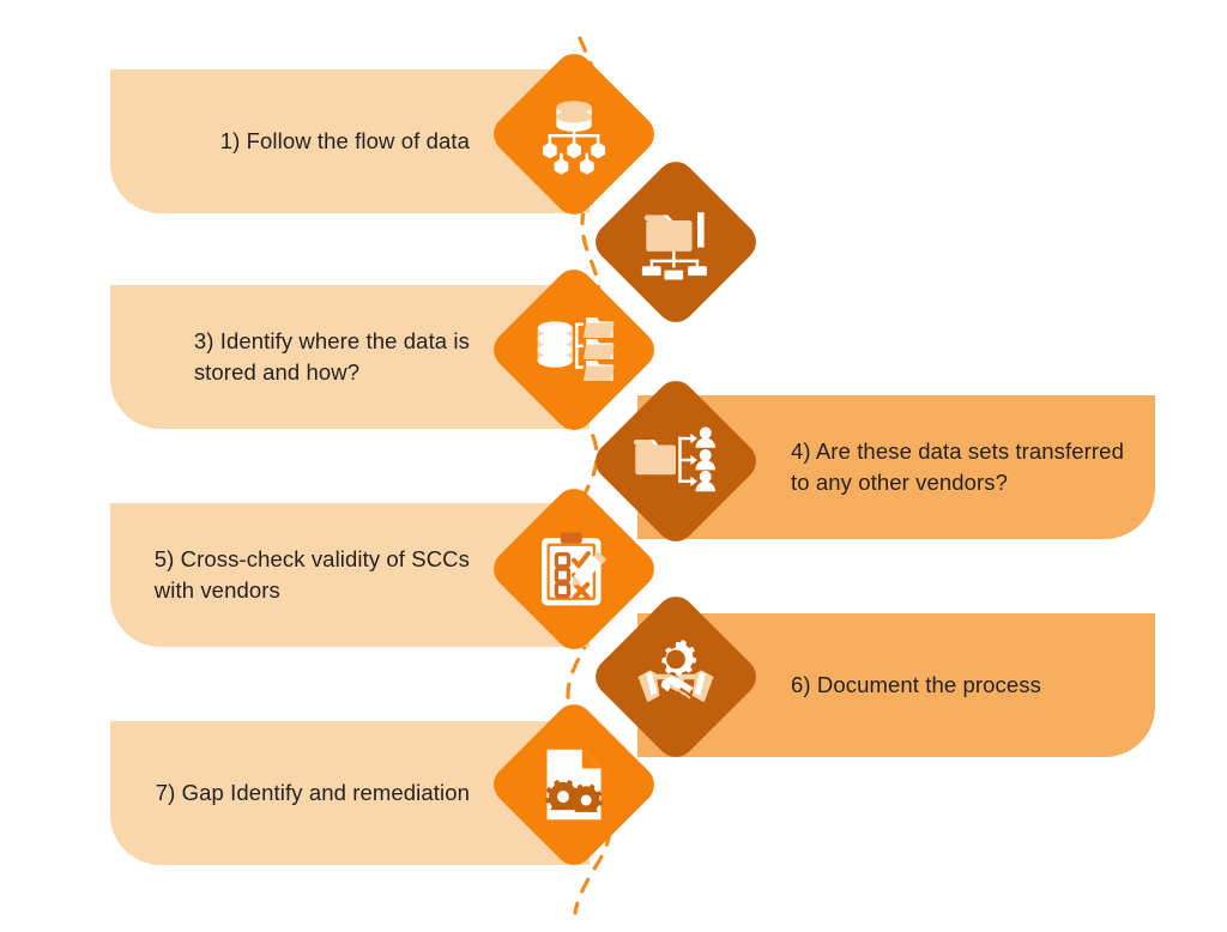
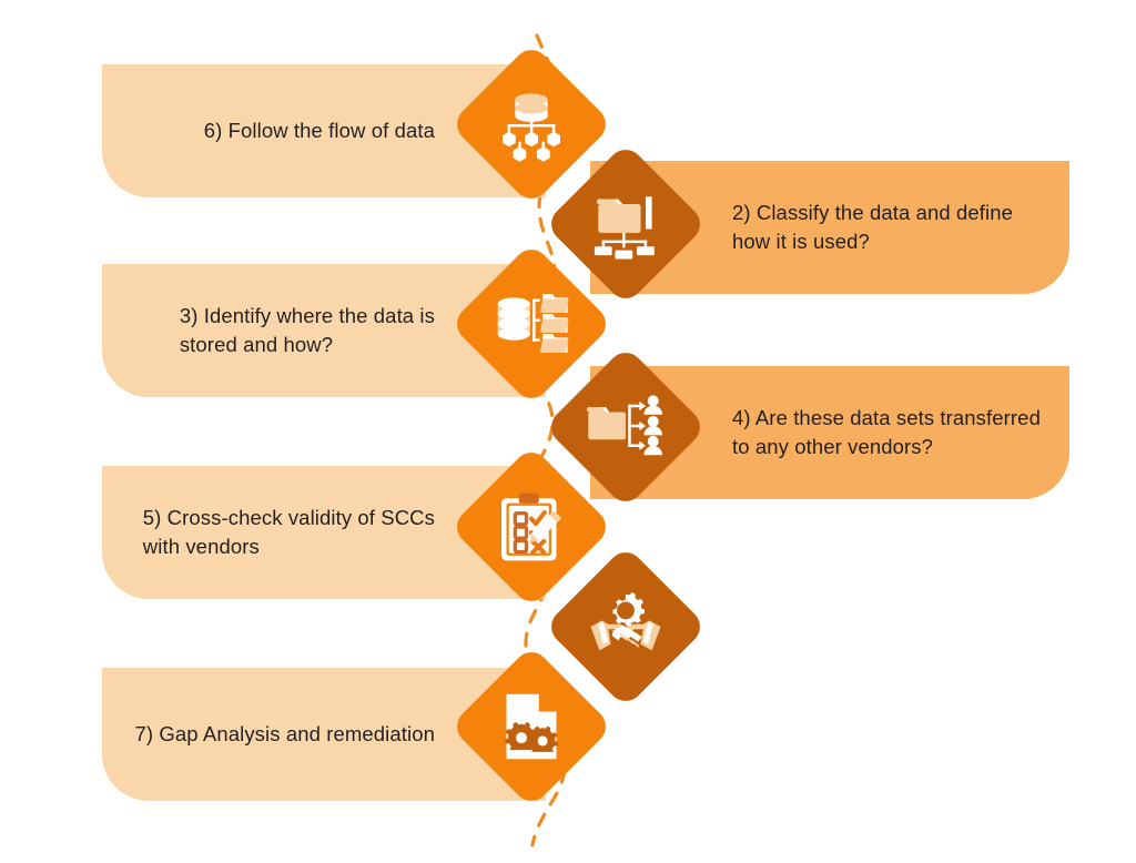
- 1) Follow the flow of data
+ 6) Follow the flow of data
+ 2) Classify the data and define
+ how it is used?
  3) Identify where the data is
  stored and how?
  4) Are these data sets transferred
  to any other vendors?
  5) Cross-check validity of SCCs
  with vendors
- 6) Document the process
- 7) Gap Identify and remediation
+ 7) Gap Analysis and remediation
